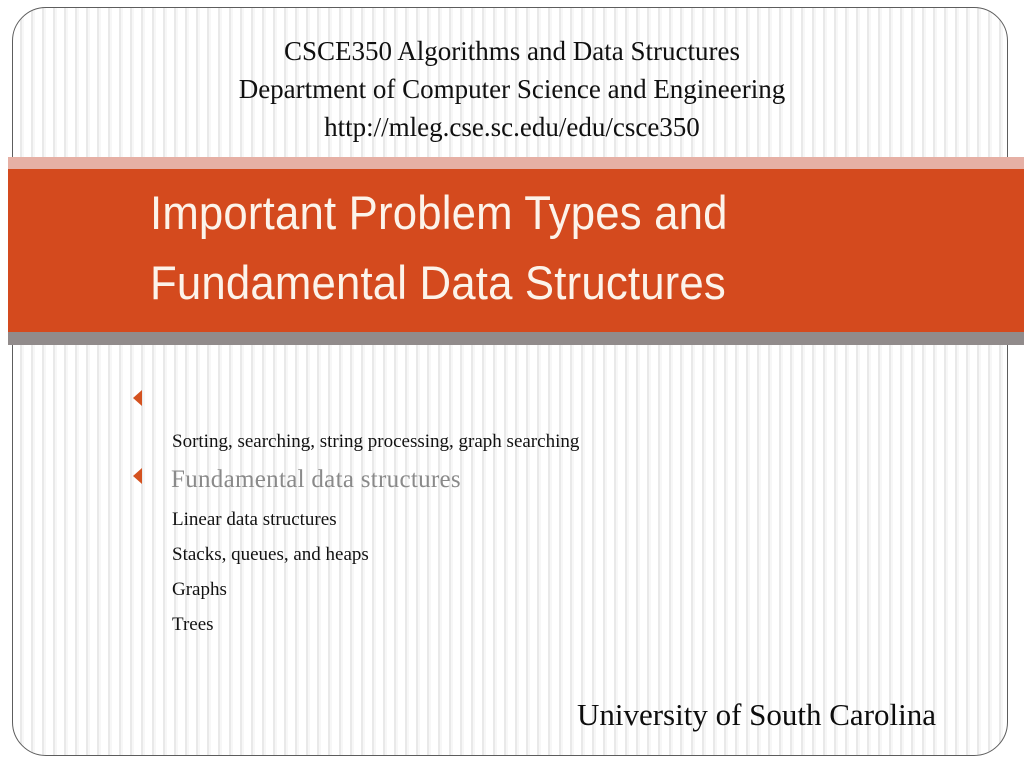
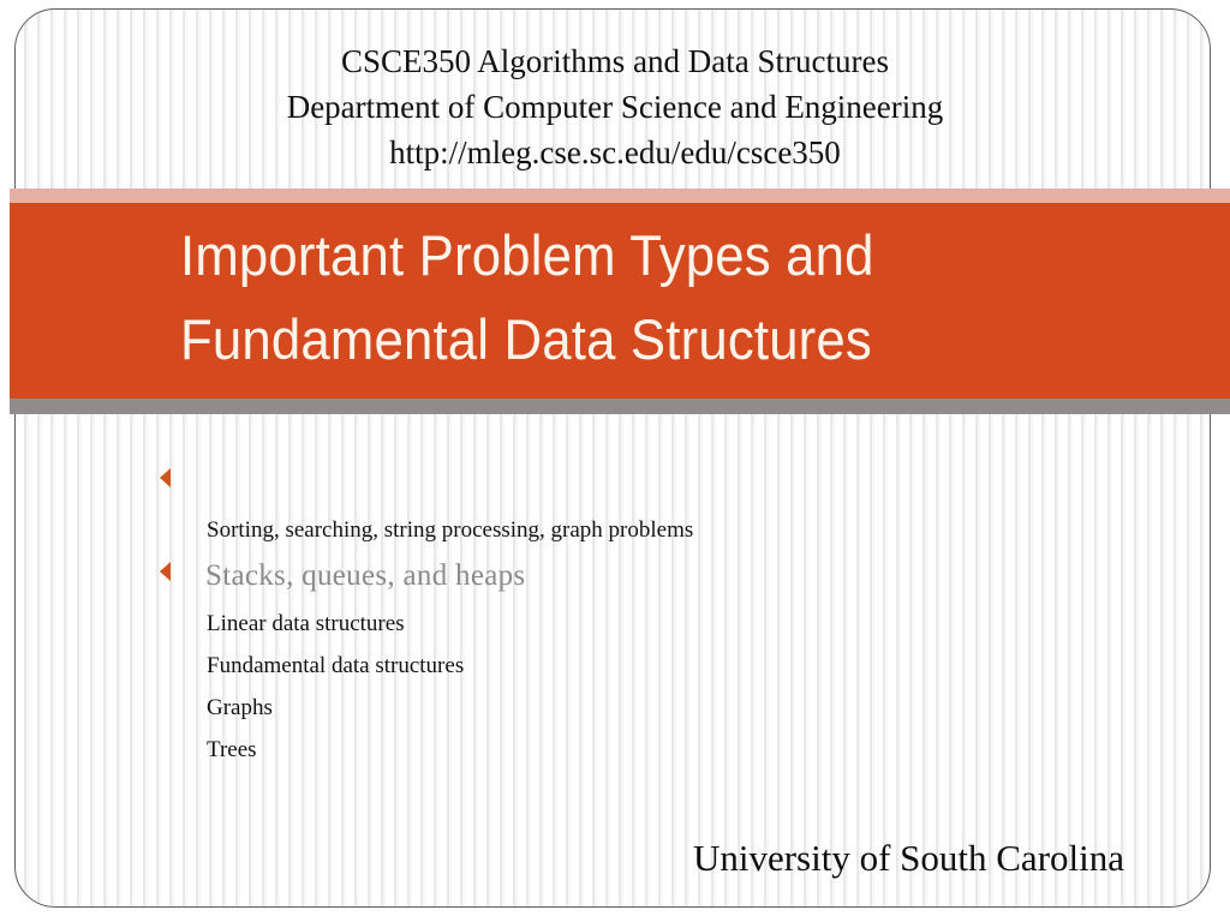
  CSCE350 Algorithms and Data Structures
  Department of Computer Science and Engineering
  http://mleg.cse.sc.edu/edu/csce350
  Important Problem Types and
  Fundamental Data Structures
- Sorting, searching, string processing, graph searching
+ Sorting, searching, string processing, graph problems
- Fundamental data structures
+ Stacks, queues, and heaps
  Linear data structures
- Stacks, queues, and heaps
+ Fundamental data structures
  Graphs
  Trees
  University of South Carolina
